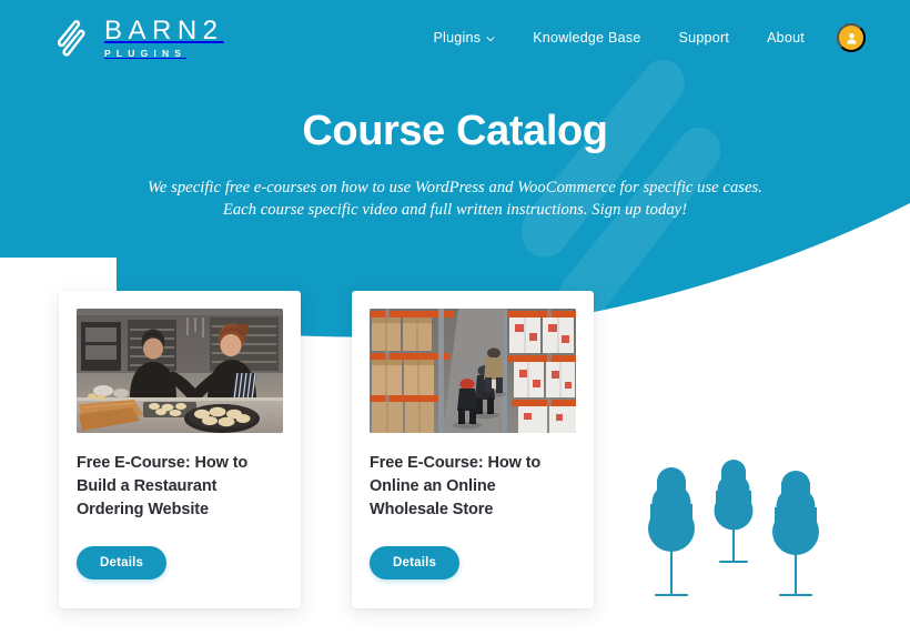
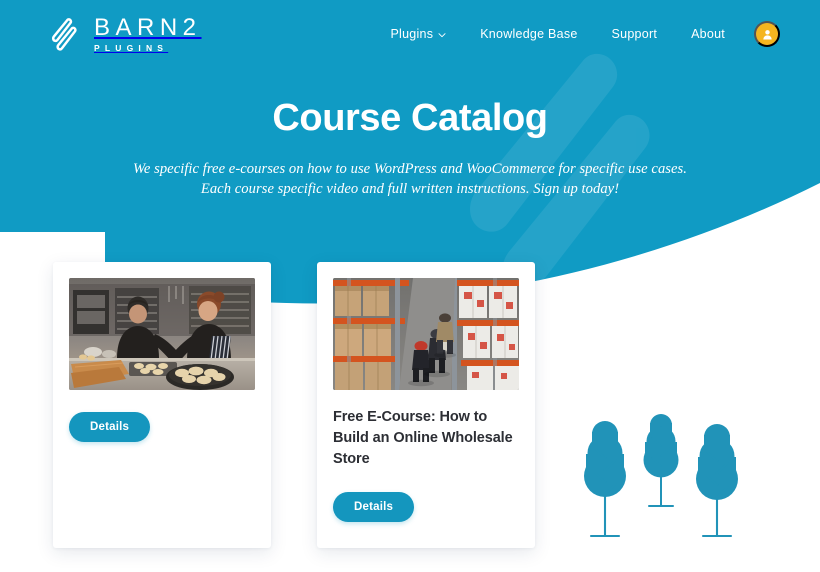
  Course Catalog
  We specific free e-courses on how to use WordPress and WooCommerce for specific use cases.
  Each course specific video and full written instructions. Sign up today!
  BARN2
  PLUGINS
  Plugins
  Knowledge Base
  Support
  About
- Free E-Course: How to Build a Restaurant Ordering Website
  Details
- Free E-Course: How to Online an Online Wholesale Store
+ Free E-Course: How to Build an Online Wholesale Store
  Details
